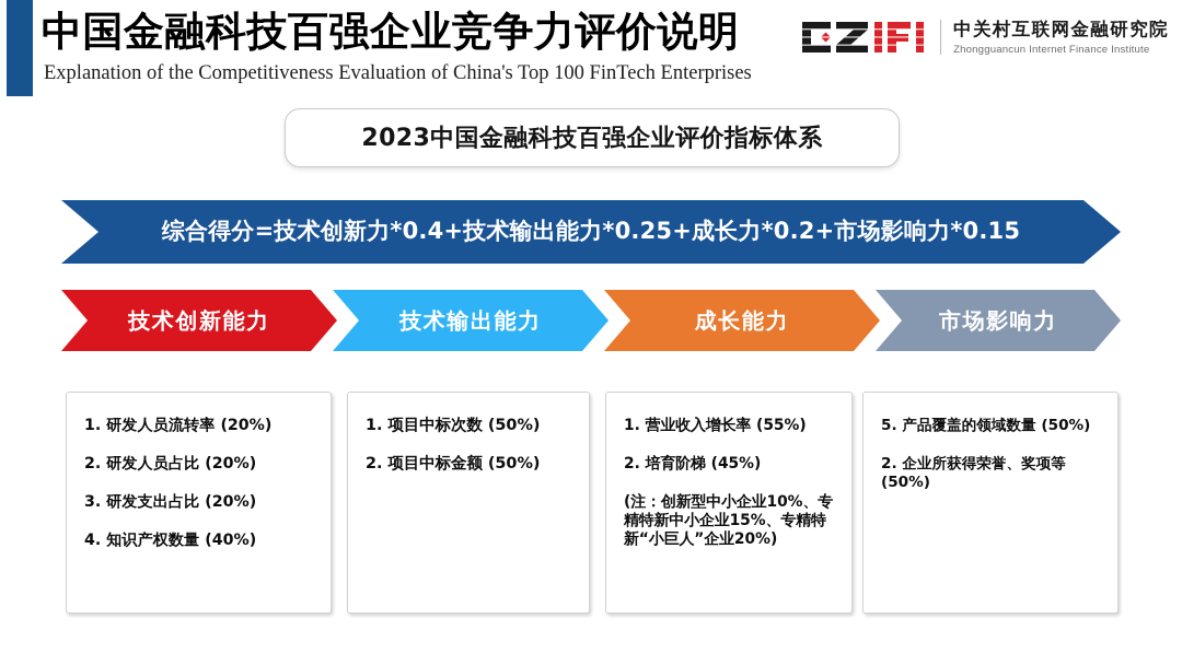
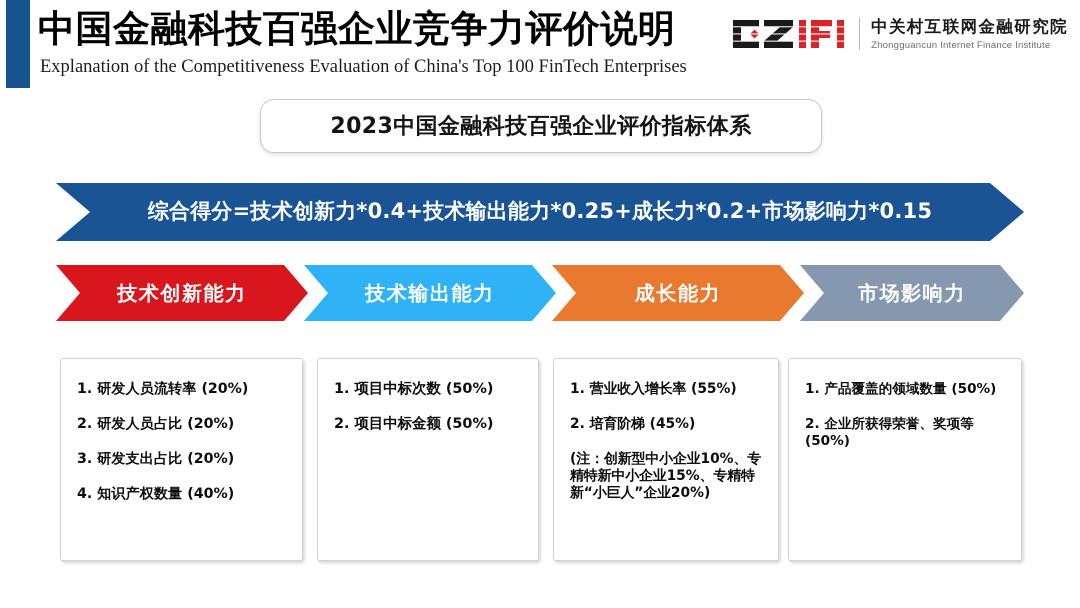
  中国金融科技百强企业竞争力评价说明
  Explanation of the Competitiveness Evaluation of China's Top 100 FinTech Enterprises
  中关村互联网金融研究院
  Zhongguancun Internet Finance Institute
  2023中国金融科技百强企业评价指标体系
  综合得分=技术创新力*0.4+技术输出能力*0.25+成长力*0.2+市场影响力*0.15
  技术创新能力
  技术输出能力
  成长能力
  市场影响力
  1. 研发人员流转率 (20%)
  2. 研发人员占比 (20%)
  3. 研发支出占比 (20%)
  4. 知识产权数量 (40%)
  1. 项目中标次数 (50%)
  2. 项目中标金额 (50%)
  1. 营业收入增长率 (55%)
  2. 培育阶梯 (45%)
  (注：创新型中小企业10%、专精特新中小企业15%、专精特新“小巨人”企业20%)
- 5. 产品覆盖的领域数量 (50%)
+ 1. 产品覆盖的领域数量 (50%)
  2. 企业所获得荣誉、奖项等 (50%)
